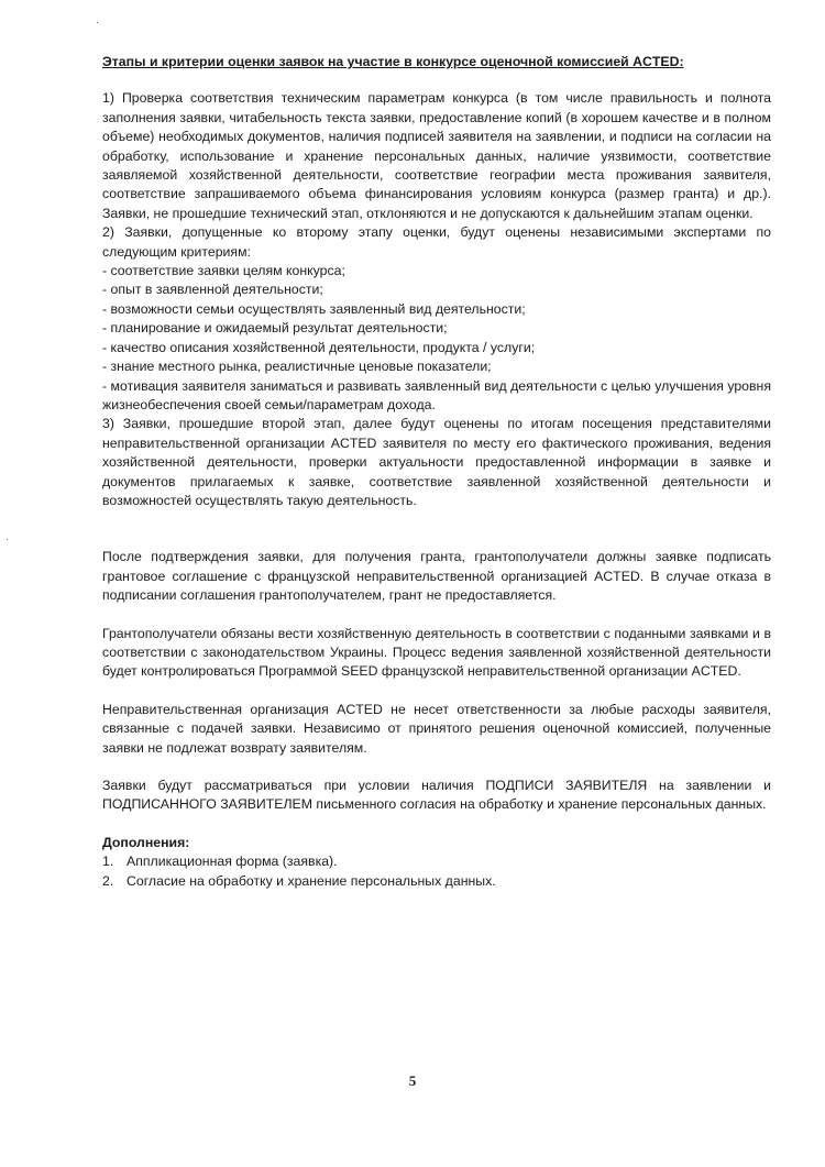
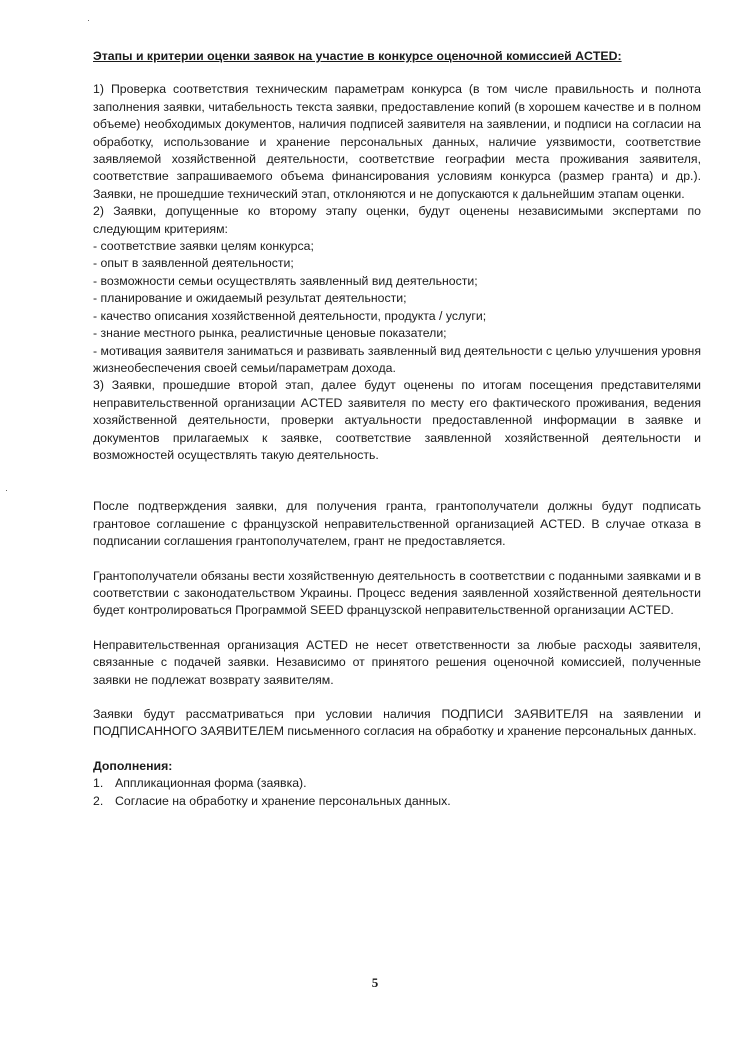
  Этапы и критерии оценки заявок на участие в конкурсе оценочной комиссией ACTED:
  1) Проверка соответствия техническим параметрам конкурса (в том числе правильность и полнота заполнения заявки, читабельность текста заявки, предоставление копий (в хорошем качестве и в полном объеме) необходимых документов, наличия подписей заявителя на заявлении, и подписи на согласии на обработку, использование и хранение персональных данных, наличие уязвимости, соответствие заявляемой хозяйственной деятельности, соответствие географии места проживания заявителя, соответствие запрашиваемого объема финансирования условиям конкурса (размер гранта) и др.). Заявки, не прошедшие технический этап, отклоняются и не допускаются к дальнейшим этапам оценки.
  2) Заявки, допущенные ко второму этапу оценки, будут оценены независимыми экспертами по следующим критериям:
  - соответствие заявки целям конкурса;
  - опыт в заявленной деятельности;
  - возможности семьи осуществлять заявленный вид деятельности;
  - планирование и ожидаемый результат деятельности;
  - качество описания хозяйственной деятельности, продукта / услуги;
  - знание местного рынка, реалистичные ценовые показатели;
  - мотивация заявителя заниматься и развивать заявленный вид деятельности с целью улучшения уровня жизнеобеспечения своей семьи/параметрам дохода.
  3) Заявки, прошедшие второй этап, далее будут оценены по итогам посещения представителями неправительственной организации ACTED заявителя по месту его фактического проживания, ведения хозяйственной деятельности, проверки актуальности предоставленной информации в заявке и документов прилагаемых к заявке, соответствие заявленной хозяйственной деятельности и возможностей осуществлять такую деятельность.
- После подтверждения заявки, для получения гранта, грантополучатели должны заявке подписать грантовое соглашение с французской неправительственной организацией ACTED. В случае отказа в подписании соглашения грантополучателем, грант не предоставляется.
+ После подтверждения заявки, для получения гранта, грантополучатели должны будут подписать грантовое соглашение с французской неправительственной организацией ACTED. В случае отказа в подписании соглашения грантополучателем, грант не предоставляется.
  Грантополучатели обязаны вести хозяйственную деятельность в соответствии с поданными заявками и в соответствии с законодательством Украины. Процесс ведения заявленной хозяйственной деятельности будет контролироваться Программой SEED французской неправительственной организации ACTED.
  Неправительственная организация ACTED не несет ответственности за любые расходы заявителя, связанные с подачей заявки. Независимо от принятого решения оценочной комиссией, полученные заявки не подлежат возврату заявителям.
  Заявки будут рассматриваться при условии наличия ПОДПИСИ ЗАЯВИТЕЛЯ на заявлении и ПОДПИСАННОГО ЗАЯВИТЕЛЕМ письменного согласия на обработку и хранение персональных данных.
  Дополнения:
  1.
  Аппликационная форма (заявка).
  2.
  Согласие на обработку и хранение персональных данных.
  5
